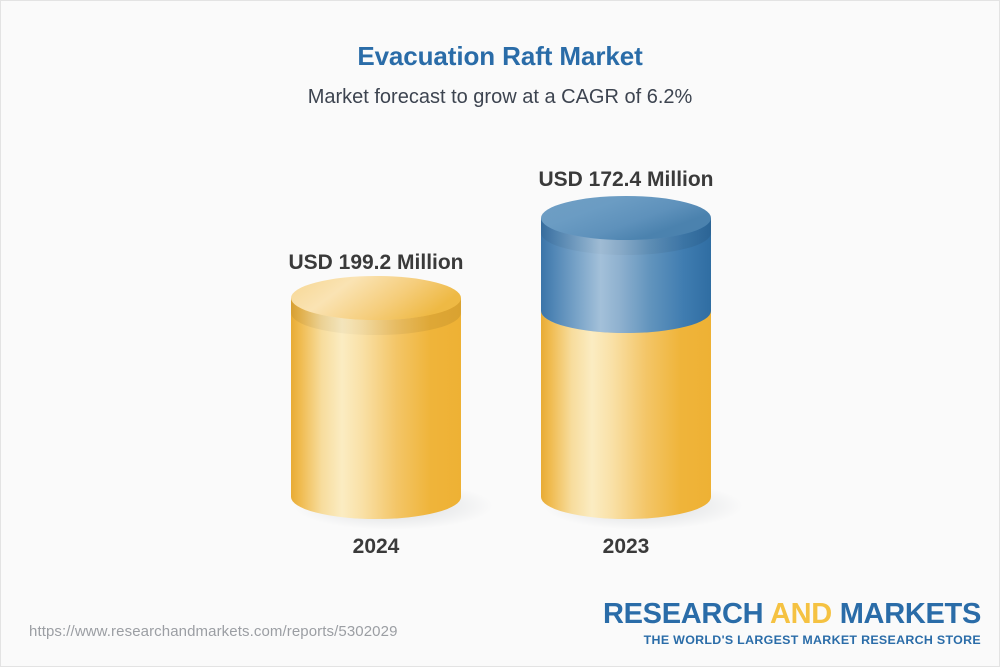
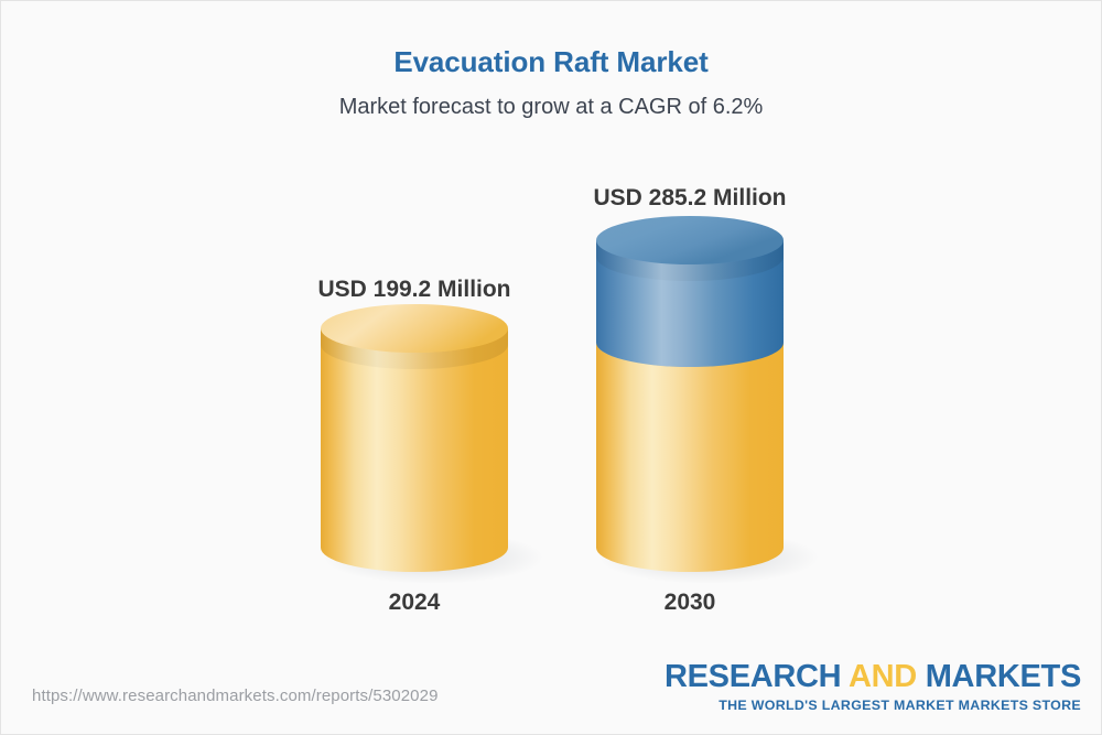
  Evacuation Raft Market
  Market forecast to grow at a CAGR of 6.2%
  USD 199.2 Million
- USD 172.4 Million
+ USD 285.2 Million
  2024
- 2023
+ 2030
  https://www.researchandmarkets.com/reports/5302029
  RESEARCH AND MARKETS
- THE WORLD'S LARGEST MARKET RESEARCH STORE
+ THE WORLD'S LARGEST MARKET MARKETS STORE
